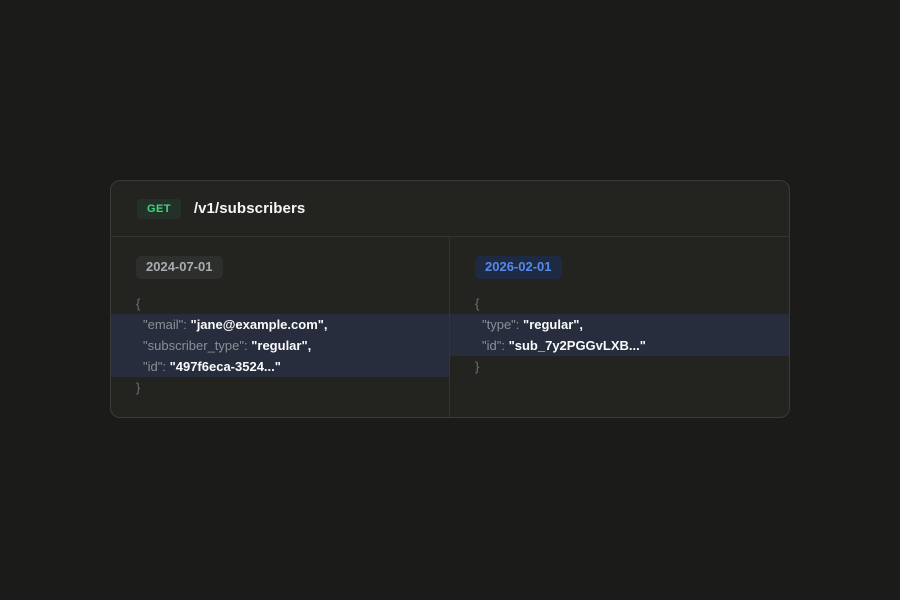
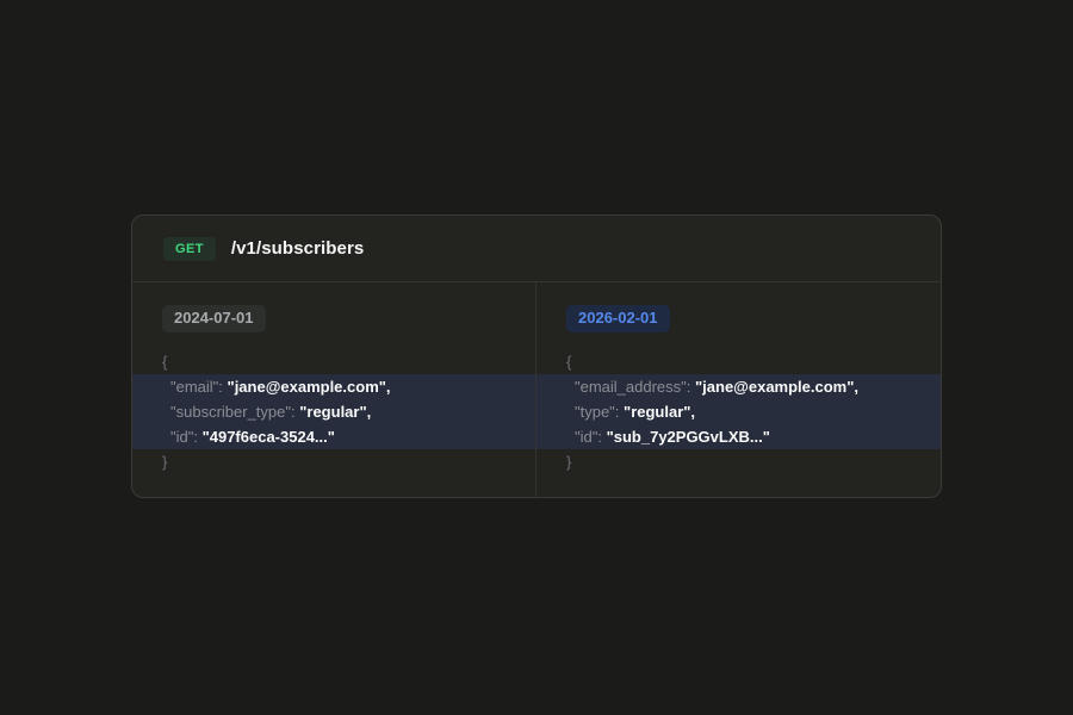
  GET
  /v1/subscribers
  2024-07-01
  {
  "email": "jane@example.com",
  "subscriber_type": "regular",
  "id": "497f6eca-3524..."
  }
  2026-02-01
  {
+ "email_address": "jane@example.com",
  "type": "regular",
  "id": "sub_7y2PGGvLXB..."
  }
